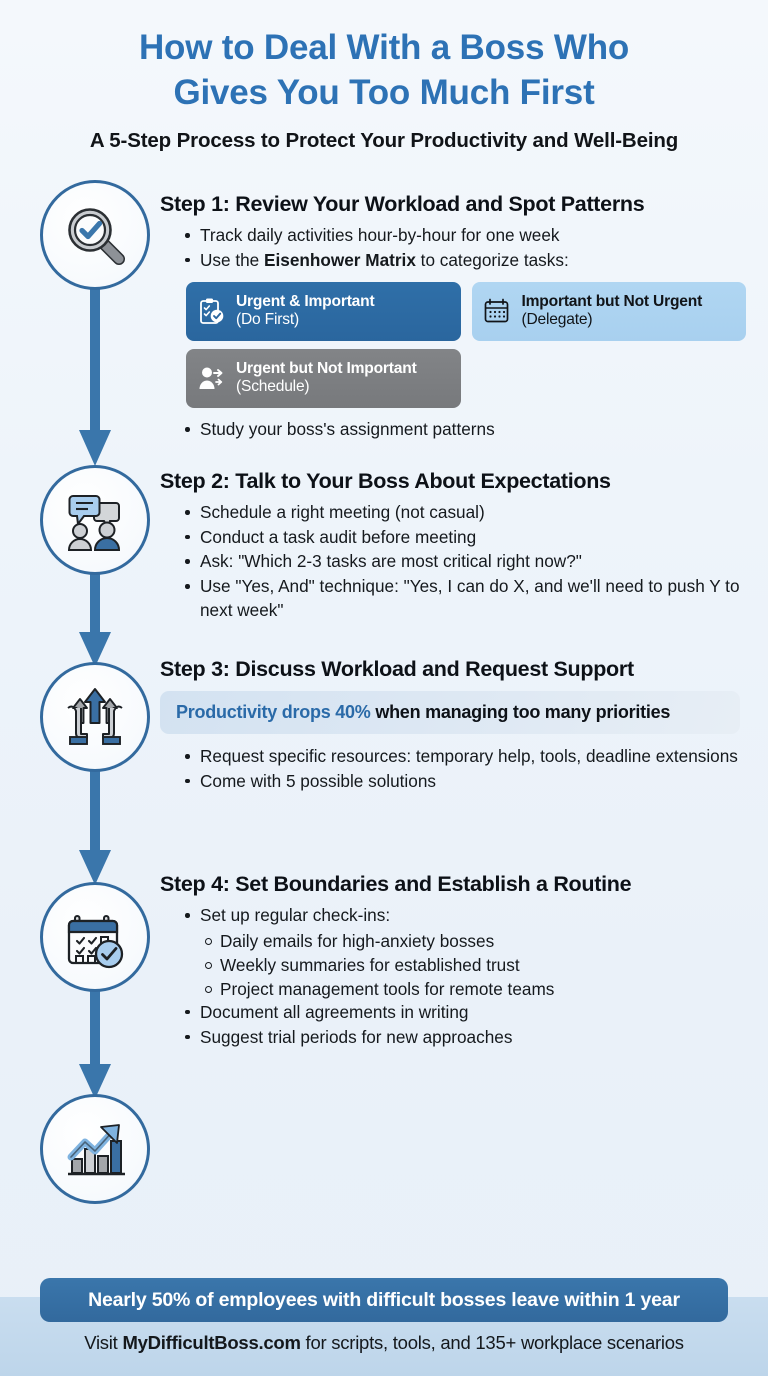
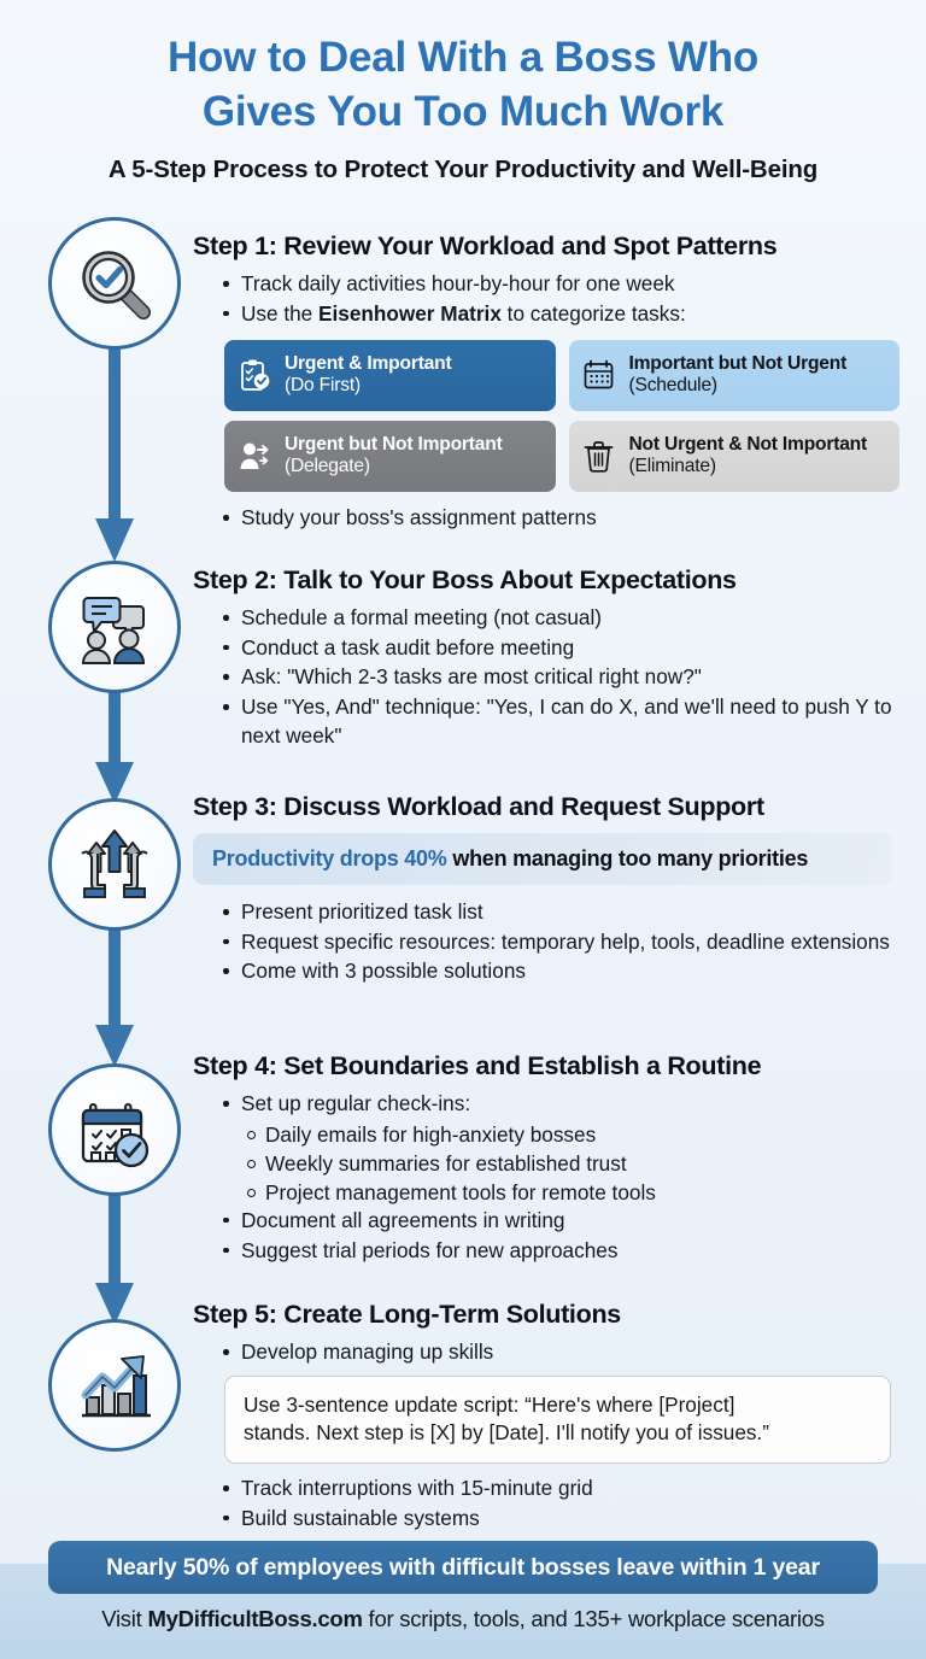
  How to Deal With a Boss Who
- Gives You Too Much First
+ Gives You Too Much Work
  A 5-Step Process to Protect Your Productivity and Well-Being
  Step 1: Review Your Workload and Spot Patterns
  Track daily activities hour-by-hour for one week
  Use the Eisenhower Matrix to categorize tasks:
  Urgent & Important
  (Do First)
  Important but Not Urgent
- (Delegate)
+ (Schedule)
  Urgent but Not Important
- (Schedule)
+ (Delegate)
+ Not Urgent & Not Important
+ (Eliminate)
  Study your boss's assignment patterns
  Step 2: Talk to Your Boss About Expectations
- Schedule a right meeting (not casual)
+ Schedule a formal meeting (not casual)
  Conduct a task audit before meeting
  Ask: "Which 2-3 tasks are most critical right now?"
  Use "Yes, And" technique: "Yes, I can do X, and we'll need to push Y to next week"
  Step 3: Discuss Workload and Request Support
  Productivity drops 40% when managing too many priorities
+ Present prioritized task list
  Request specific resources: temporary help, tools, deadline extensions
- Come with 5 possible solutions
+ Come with 3 possible solutions
  Step 4: Set Boundaries and Establish a Routine
  Set up regular check-ins:
  Daily emails for high-anxiety bosses
  Weekly summaries for established trust
- Project management tools for remote teams
+ Project management tools for remote tools
  Document all agreements in writing
  Suggest trial periods for new approaches
+ Step 5: Create Long-Term Solutions
+ Develop managing up skills
+ Use 3-sentence update script: “Here's where [Project]
+ stands. Next step is [X] by [Date]. I'll notify you of issues.”
+ Track interruptions with 15-minute grid
+ Build sustainable systems
  Nearly 50% of employees with difficult bosses leave within 1 year
  Visit MyDifficultBoss.com for scripts, tools, and 135+ workplace scenarios
